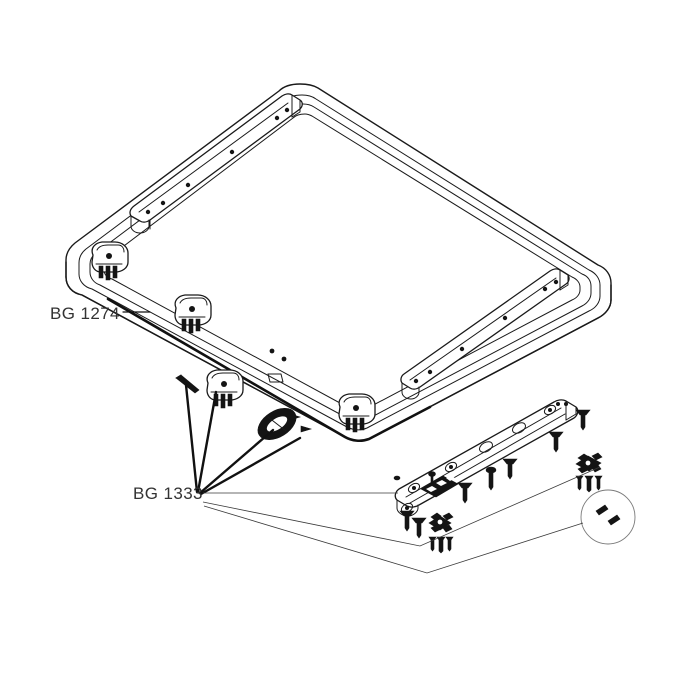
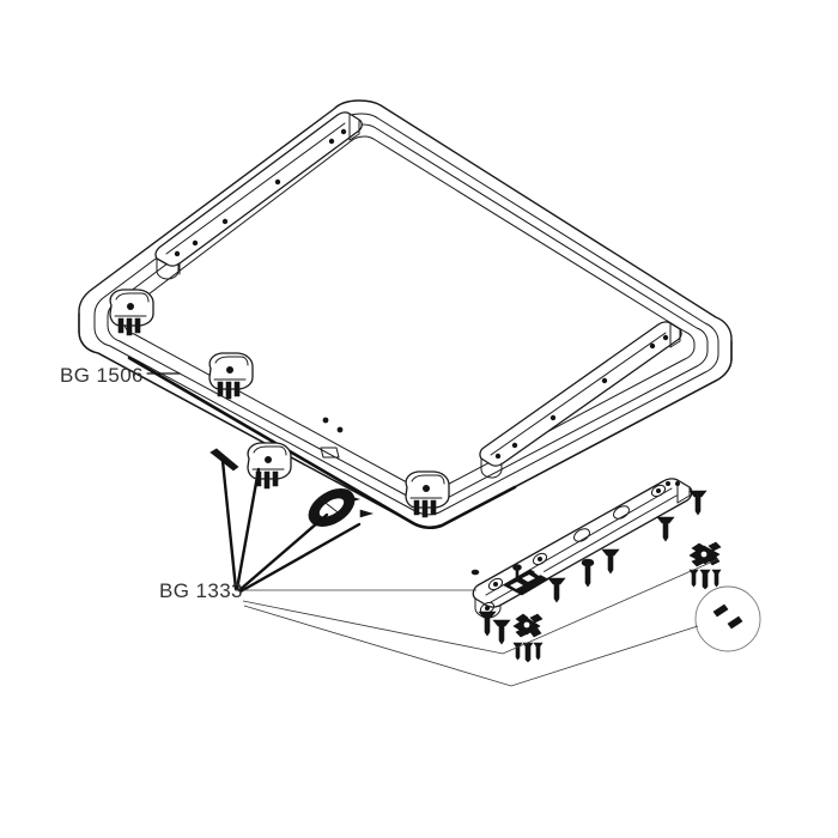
- BG 1274
+ BG 1506
  BG 1333
